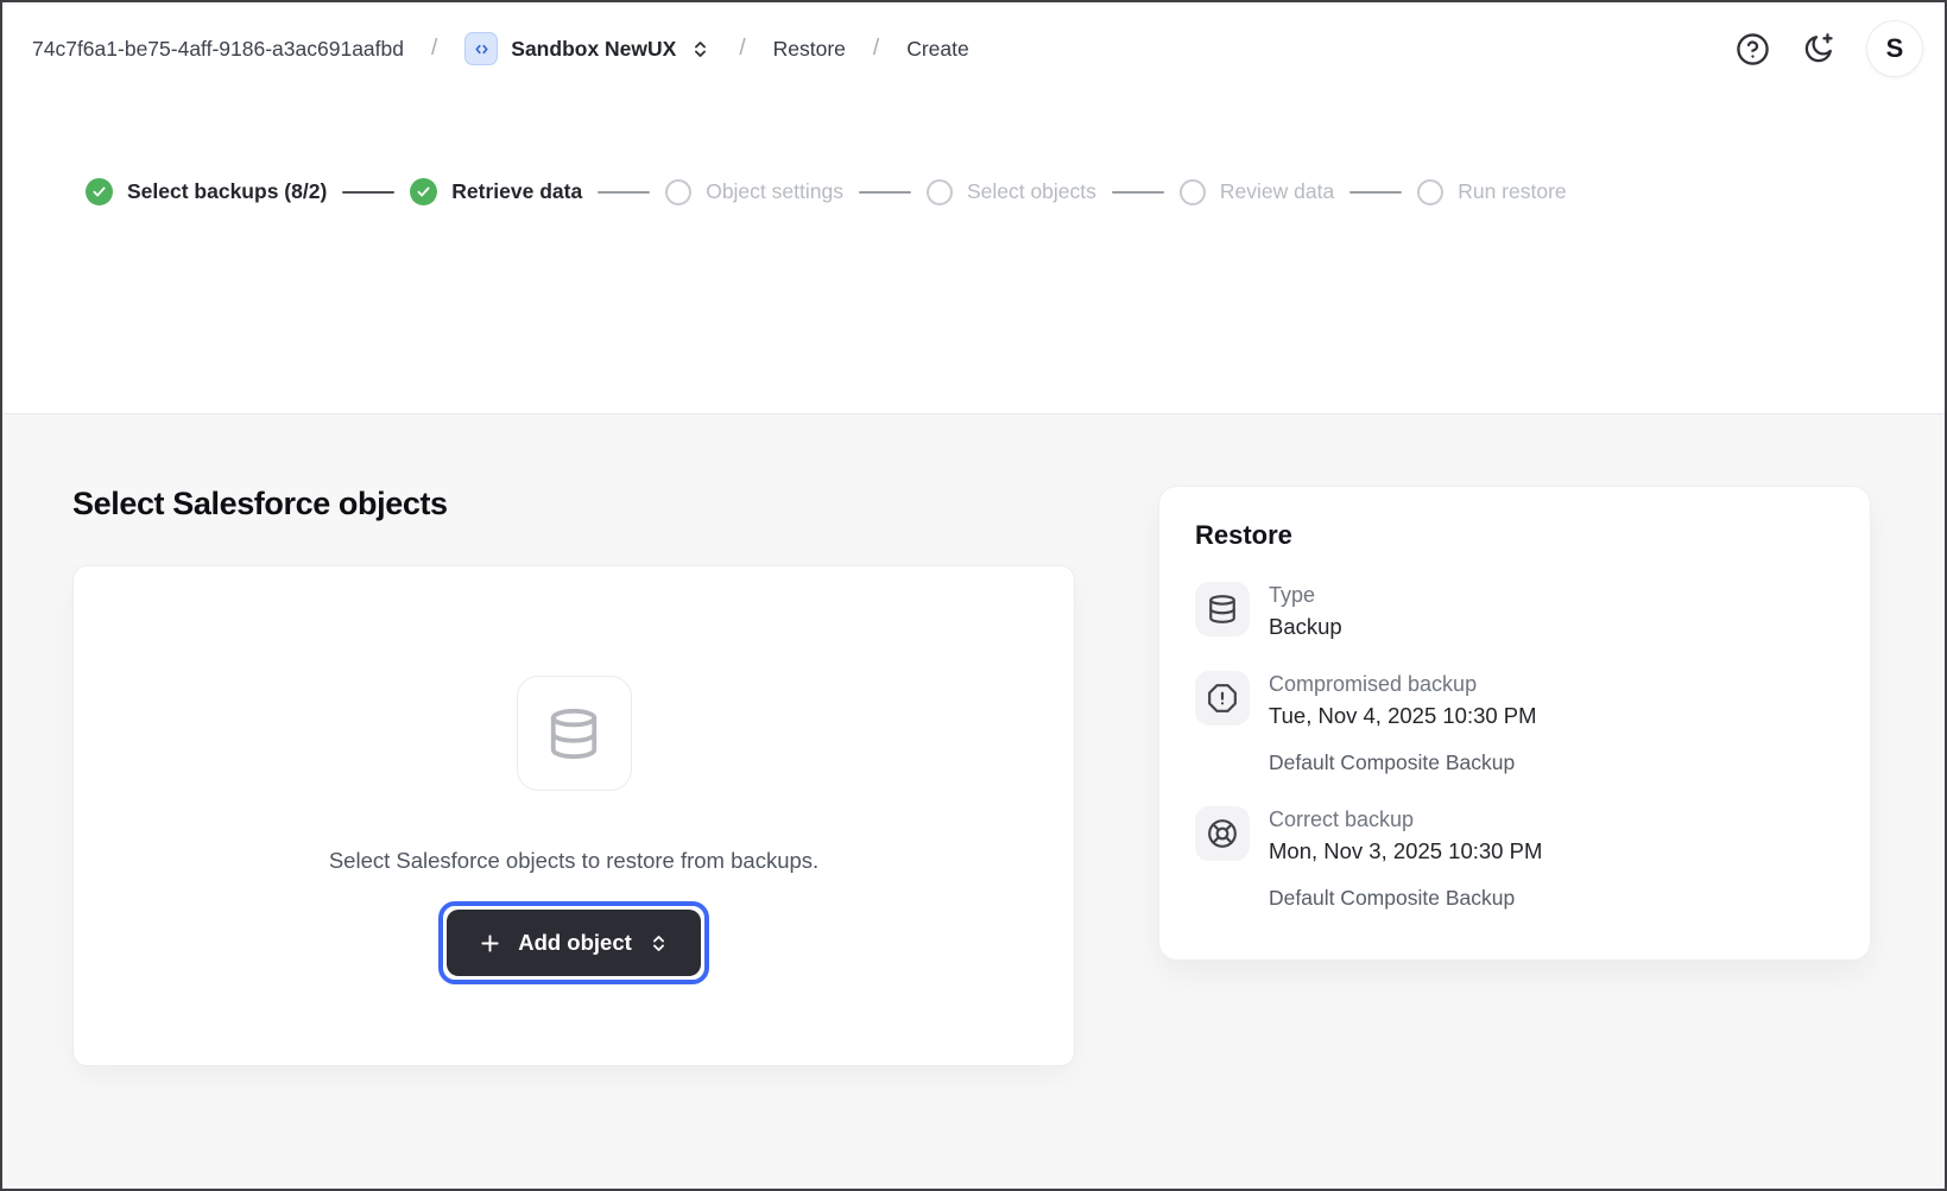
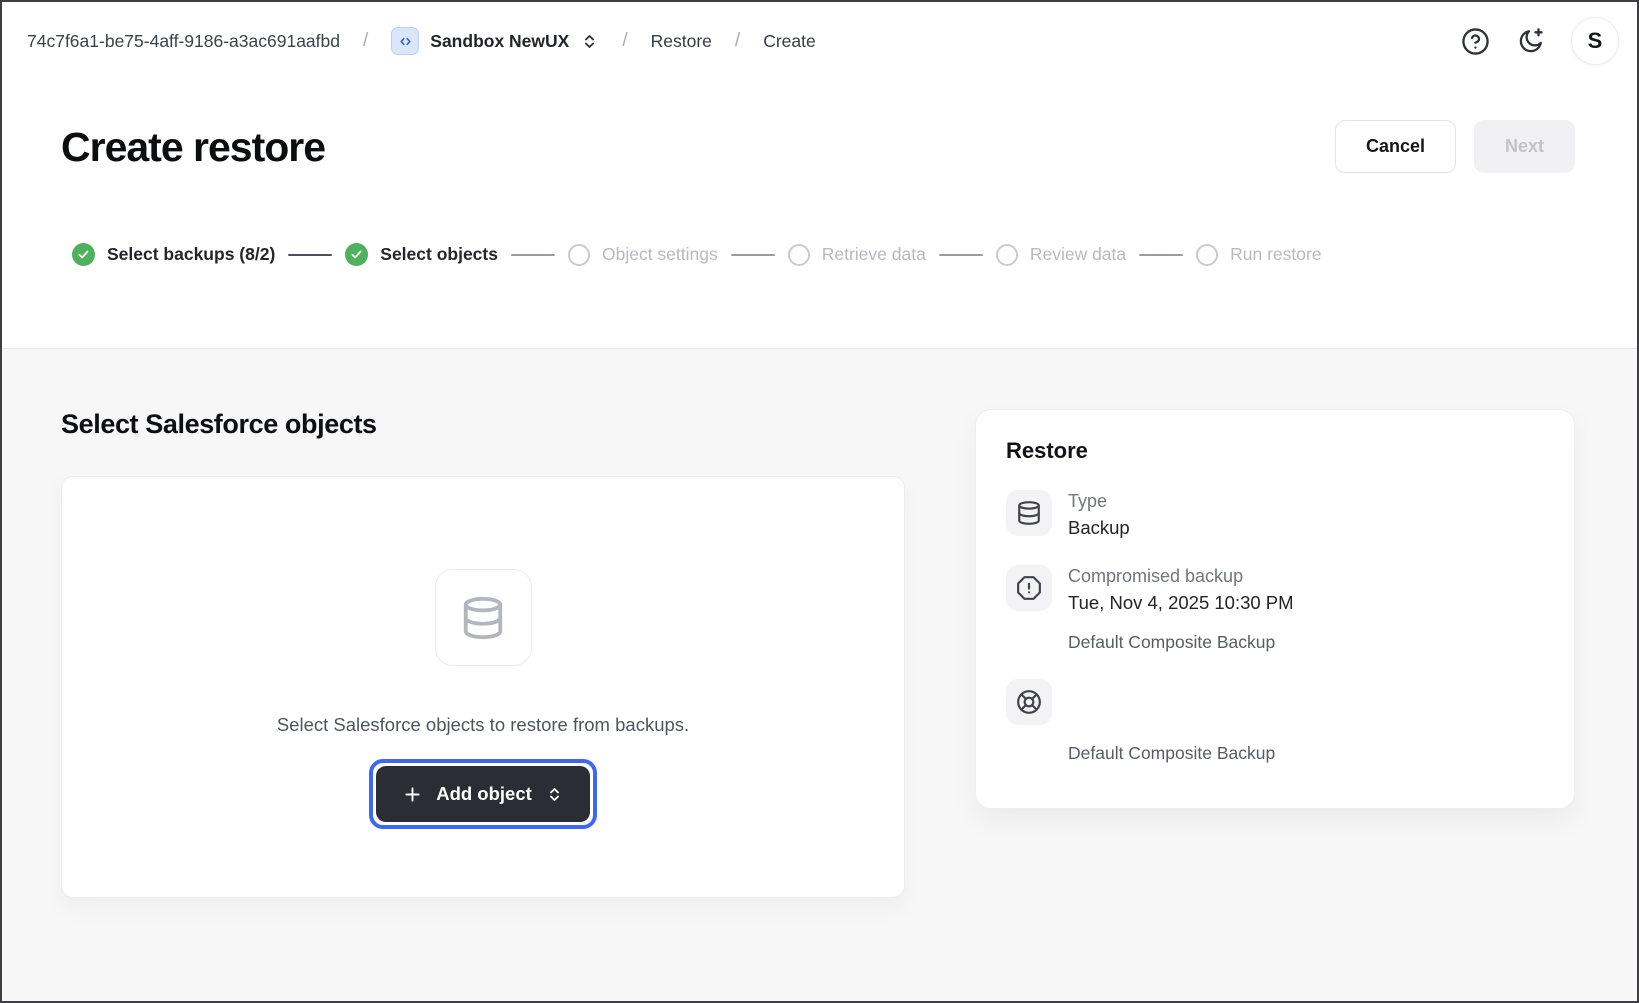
  74c7f6a1-be75-4aff-9186-a3ac691aafbd
  /
  Sandbox NewUX
  /
  Restore
  /
  Create
  S
+ Create restore
+ Cancel
+ Next
  Select backups (8/2)
- Retrieve data
+ Select objects
  Object settings
- Select objects
+ Retrieve data
  Review data
  Run restore
  Select Salesforce objects
  Select Salesforce objects to restore from backups.
  Add object
  Restore
  Type
  Backup
  Compromised backup
  Tue, Nov 4, 2025 10:30 PM
  Default Composite Backup
- Correct backup
- Mon, Nov 3, 2025 10:30 PM
  Default Composite Backup
